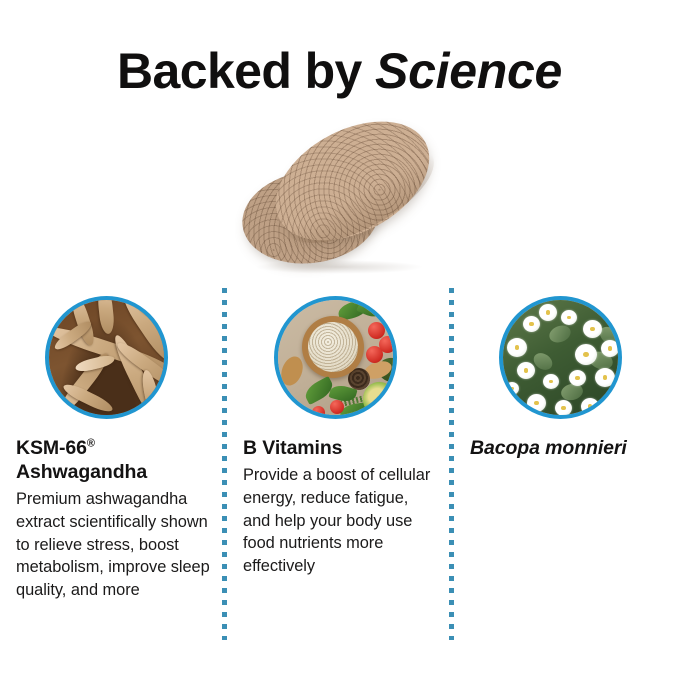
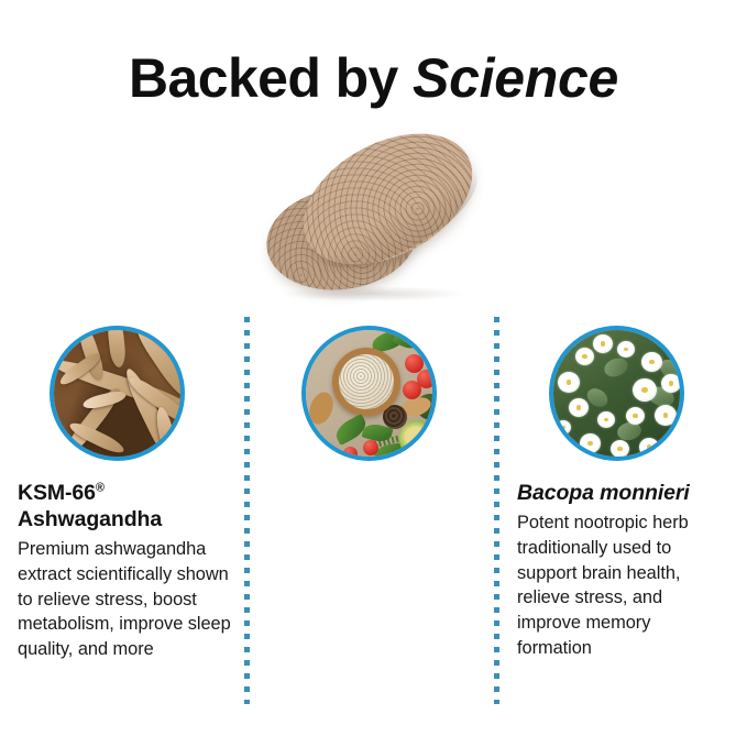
  Backed by Science
  KSM-66®
  Ashwagandha
  Premium ashwagandha extract scientifically shown to relieve stress, boost metabolism, improve sleep quality, and more
- B Vitamins
- Provide a boost of cellular energy, reduce fatigue, and help your body use food nutrients more effectively
  Bacopa monnieri
+ Potent nootropic herb traditionally used to support brain health, relieve stress, and improve memory formation
